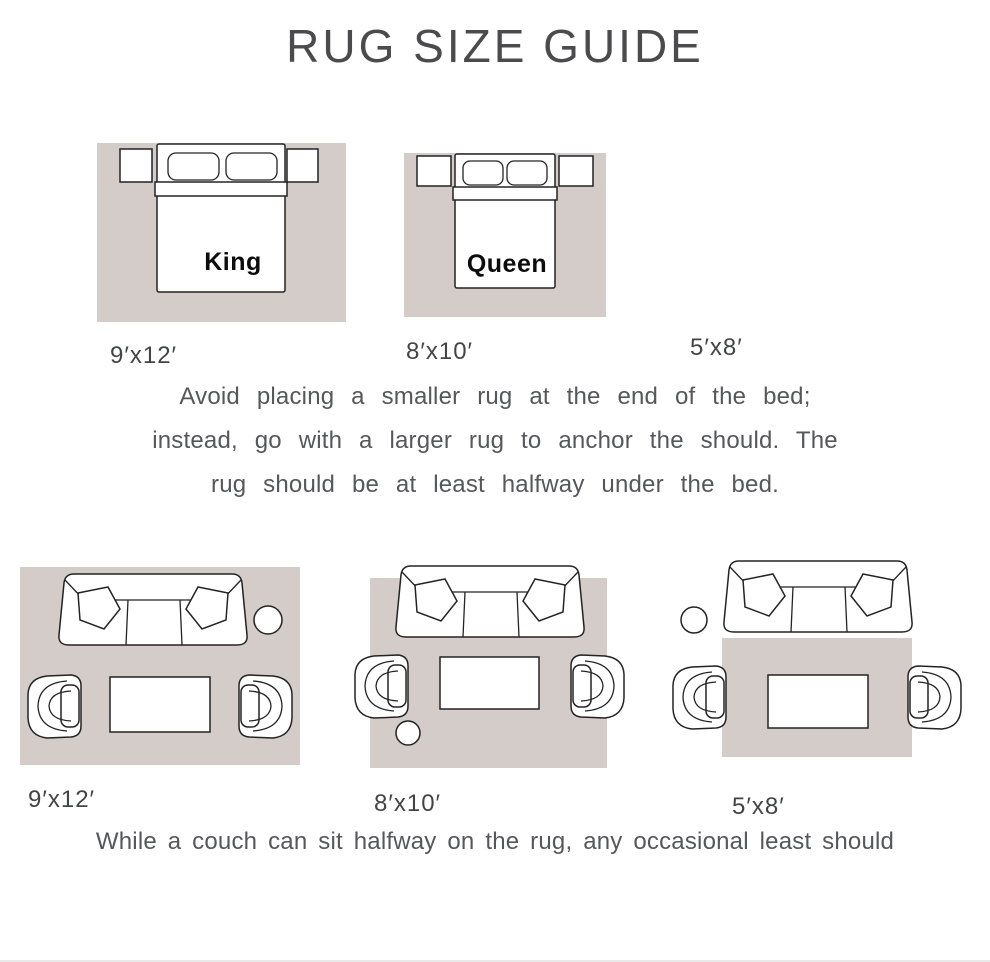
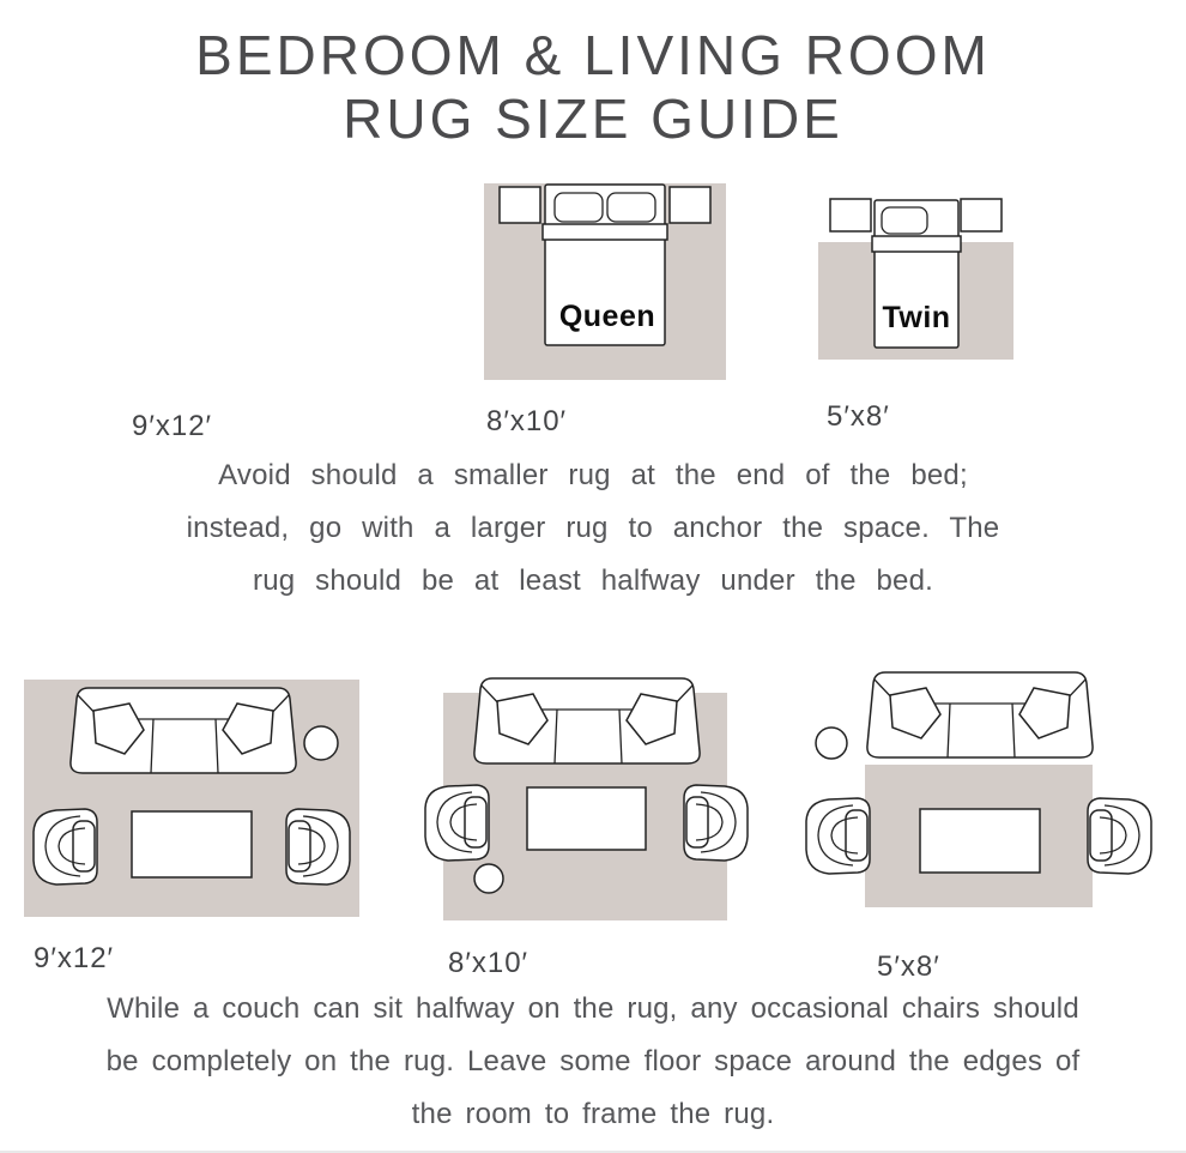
+ BEDROOM & LIVING ROOM
  RUG SIZE GUIDE
- King
  Queen
+ Twin
  9′x12′
  8′x10′
  5′x8′
- Avoid placing a smaller rug at the end of the bed;
+ Avoid should a smaller rug at the end of the bed;
- instead, go with a larger rug to anchor the should. The
+ instead, go with a larger rug to anchor the space. The
  rug should be at least halfway under the bed.
  9′x12′
  8′x10′
  5′x8′
- While a couch can sit halfway on the rug, any occasional least should
+ While a couch can sit halfway on the rug, any occasional chairs should
+ be completely on the rug. Leave some floor space around the edges of
+ the room to frame the rug.
